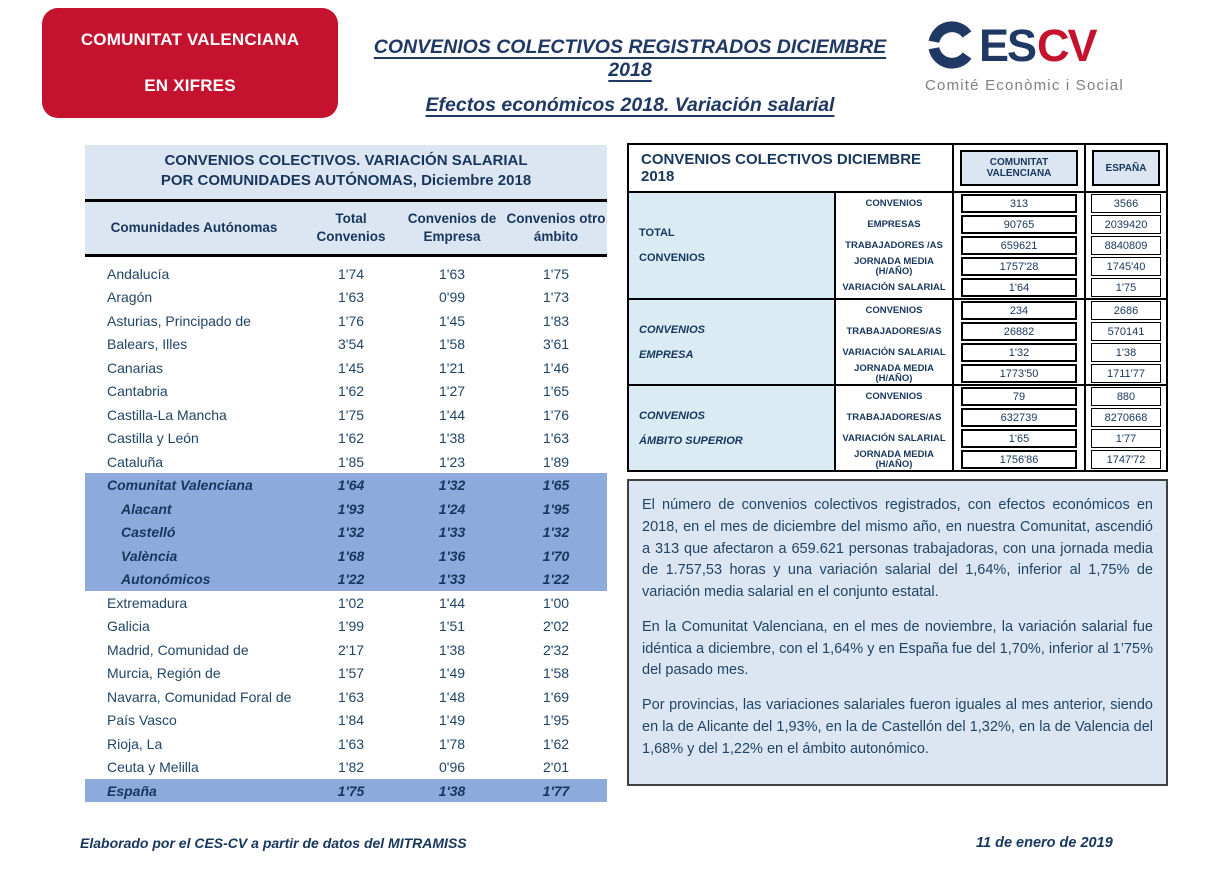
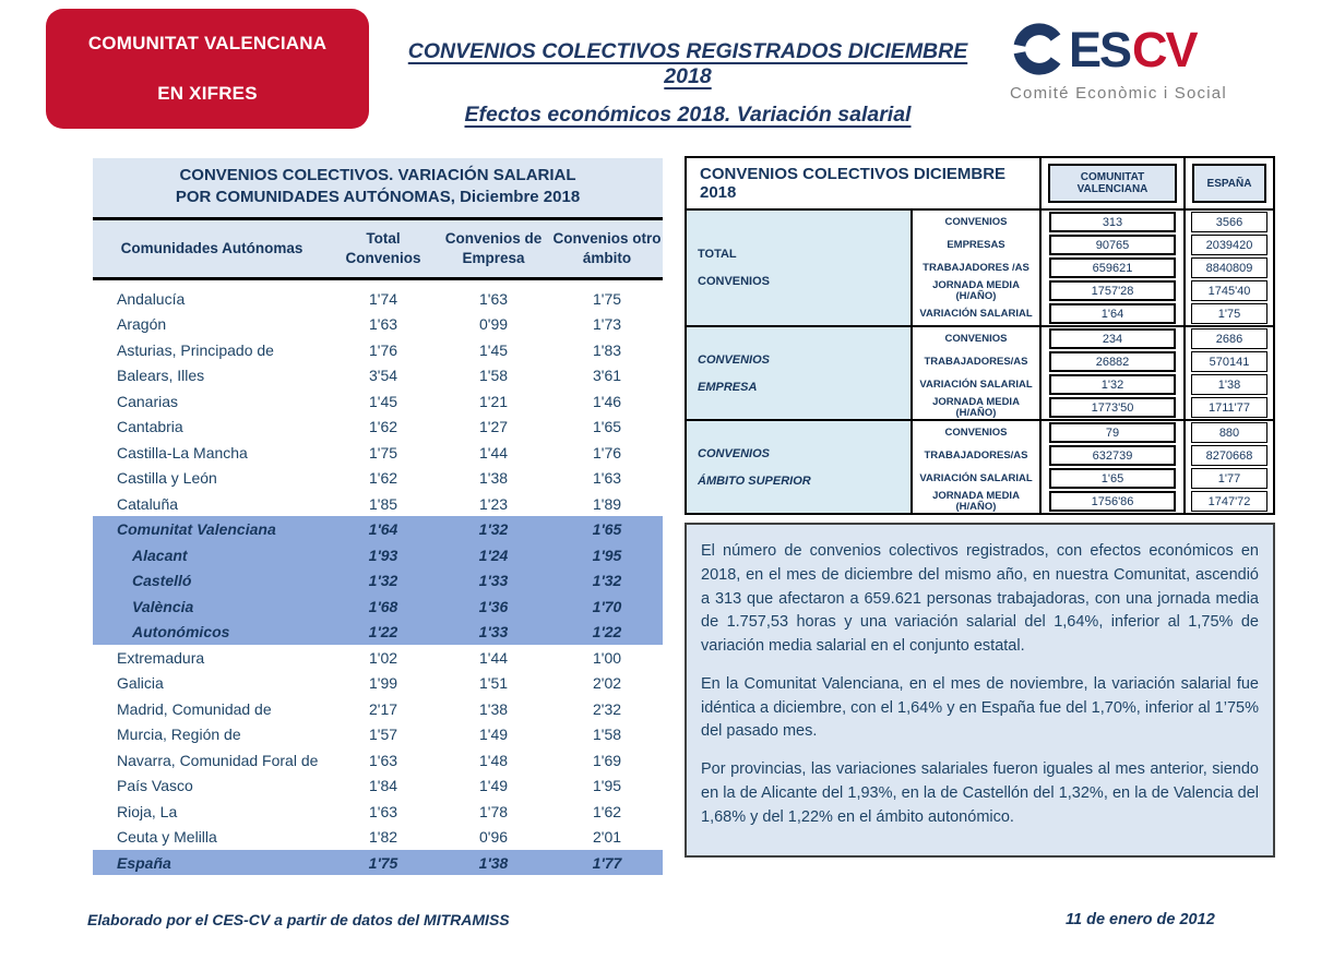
  COMUNITAT VALENCIANA
  EN XIFRES
  CONVENIOS COLECTIVOS REGISTRADOS DICIEMBRE 2018
  Efectos económicos 2018. Variación salarial
  ES
  CV
  Comité Econòmic i Social
  CONVENIOS COLECTIVOS. VARIACIÓN SALARIAL
  POR COMUNIDADES AUTÓNOMAS, Diciembre 2018
  Comunidades Autónomas
  Total
  Convenios
  Convenios de
  Empresa
  Convenios otro
  ámbito
  Andalucía
  1'74
  1'63
  1'75
  Aragón
  1'63
  0'99
  1'73
  Asturias, Principado de
  1'76
  1'45
  1'83
  Balears, Illes
  3'54
  1'58
  3'61
  Canarias
  1'45
  1'21
  1'46
  Cantabria
  1'62
  1'27
  1'65
  Castilla-La Mancha
  1'75
  1'44
  1'76
  Castilla y León
  1'62
  1'38
  1'63
  Cataluña
  1'85
  1'23
  1'89
  Comunitat Valenciana
  1'64
  1'32
  1'65
  Alacant
  1'93
  1'24
  1'95
  Castelló
  1'32
  1'33
  1'32
  València
  1'68
  1'36
  1'70
  Autonómicos
  1'22
  1'33
  1'22
  Extremadura
  1'02
  1'44
  1'00
  Galicia
  1'99
  1'51
  2'02
  Madrid, Comunidad de
  2'17
  1'38
  2'32
  Murcia, Región de
  1'57
  1'49
  1'58
  Navarra, Comunidad Foral de
  1'63
  1'48
  1'69
  País Vasco
  1'84
  1'49
  1'95
  Rioja, La
  1'63
  1'78
  1'62
  Ceuta y Melilla
  1'82
  0'96
  2'01
  España
  1'75
  1'38
  1'77
  CONVENIOS COLECTIVOS DICIEMBRE 2018
  COMUNITAT VALENCIANA
  ESPAÑA
  TOTAL
  CONVENIOS
  CONVENIOS
  313
  3566
  EMPRESAS
  90765
  2039420
  TRABAJADORES /AS
  659621
  8840809
  JORNADA MEDIA (H/AÑO)
  1757'28
  1745'40
  VARIACIÓN SALARIAL
  1'64
  1'75
  CONVENIOS
  EMPRESA
  CONVENIOS
  234
  2686
  TRABAJADORES/AS
  26882
  570141
  VARIACIÓN SALARIAL
  1'32
  1'38
  JORNADA MEDIA (H/AÑO)
  1773'50
  1711'77
  CONVENIOS
  ÁMBITO SUPERIOR
  CONVENIOS
  79
  880
  TRABAJADORES/AS
  632739
  8270668
  VARIACIÓN SALARIAL
  1'65
  1'77
  JORNADA MEDIA (H/AÑO)
  1756'86
  1747'72
  El número de convenios colectivos registrados, con efectos económicos en 2018, en el mes de diciembre del mismo año, en nuestra Comunitat, ascendió a 313 que afectaron a 659.621 personas trabajadoras, con una jornada media de 1.757,53 horas y una variación salarial del 1,64%, inferior al 1,75% de variación media salarial en el conjunto estatal.
  En la Comunitat Valenciana, en el mes de noviembre, la variación salarial fue idéntica a diciembre, con el 1,64% y en España fue del 1,70%, inferior al 1’75% del pasado mes.
  Por provincias, las variaciones salariales fueron iguales al mes anterior, siendo en la de Alicante del 1,93%, en la de Castellón del 1,32%, en la de Valencia del 1,68% y del 1,22% en el ámbito autonómico.
  Elaborado por el CES-CV a partir de datos del MITRAMISS
- 11 de enero de 2019
+ 11 de enero de 2012
